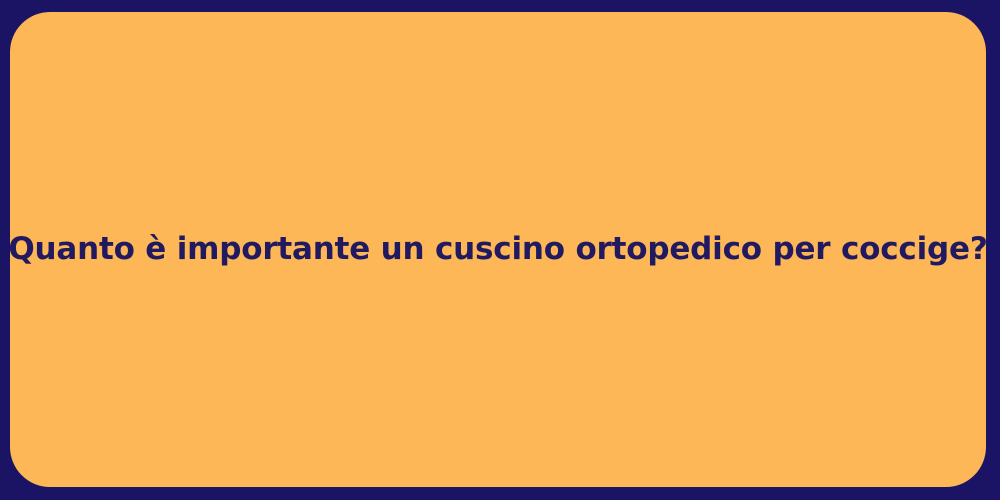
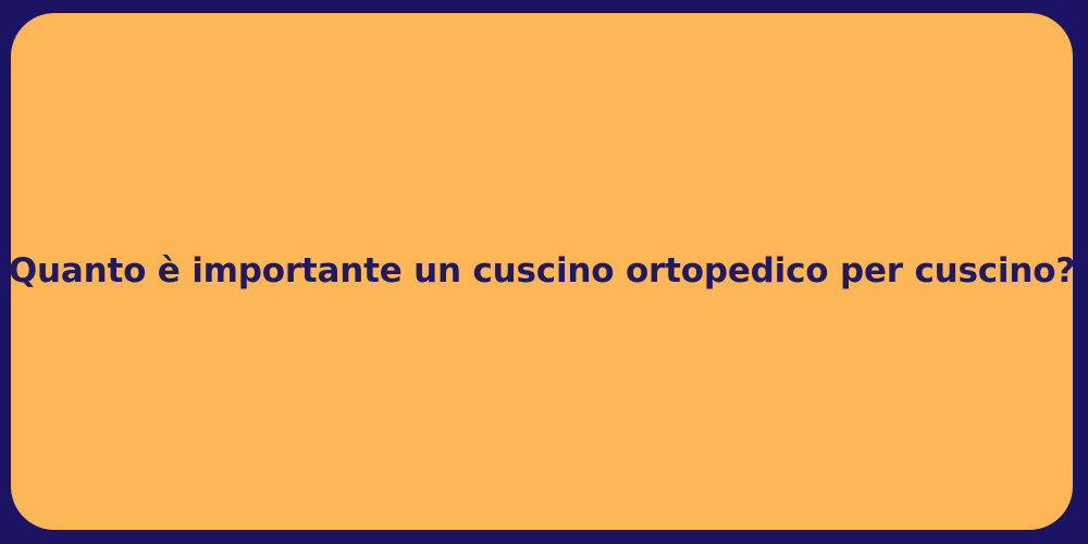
- Quanto è importante un cuscino ortopedico per coccige?
+ Quanto è importante un cuscino ortopedico per cuscino?
